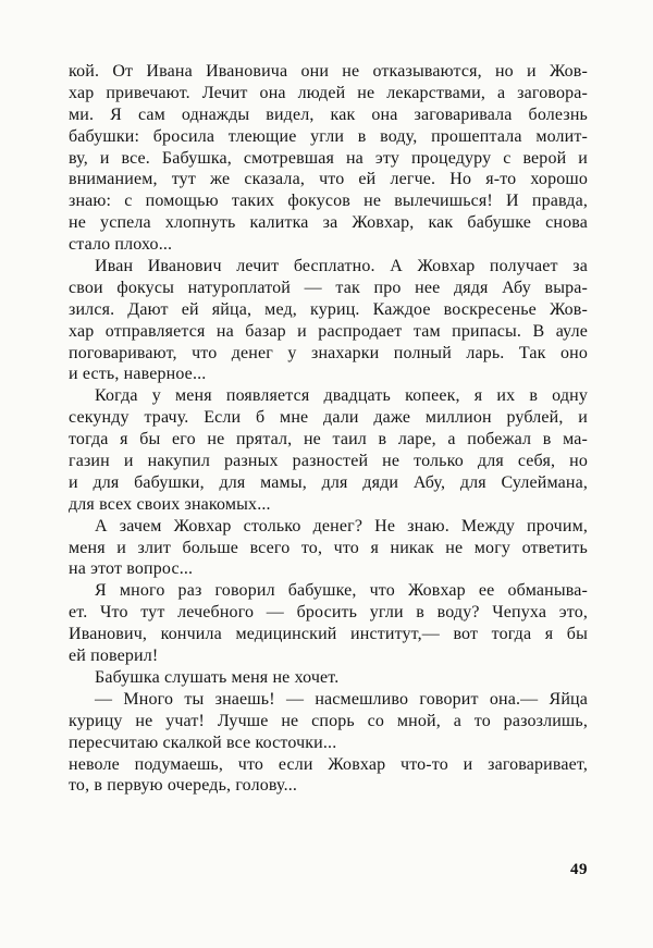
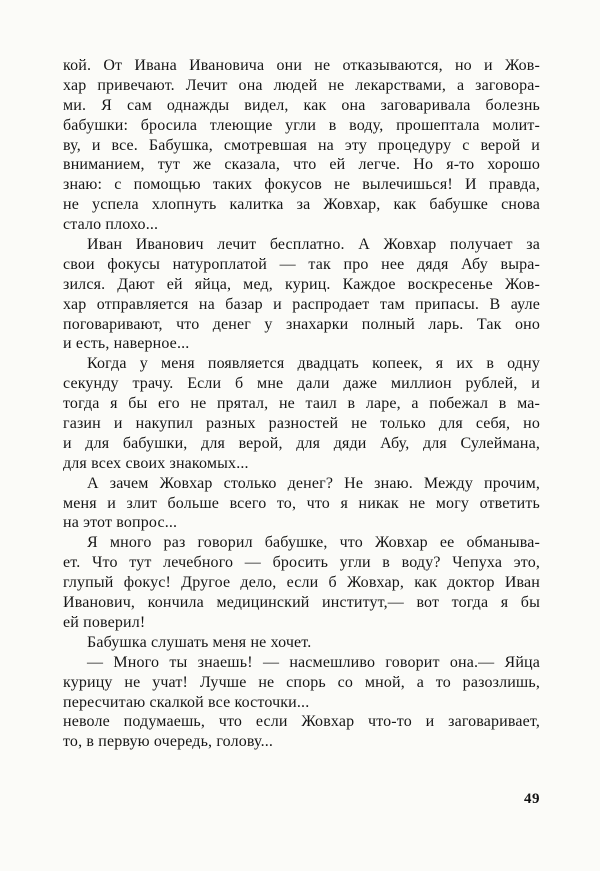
  кой. От Ивана Ивановича они не отказываются, но и Жов-
  хар привечают. Лечит она людей не лекарствами, а заговора-
  ми. Я сам однажды видел, как она заговаривала болезнь
  бабушки: бросила тлеющие угли в воду, прошептала молит-
  ву, и все. Бабушка, смотревшая на эту процедуру с верой и
  вниманием, тут же сказала, что ей легче. Но я-то хорошо
  знаю: с помощью таких фокусов не вылечишься! И правда,
  не успела хлопнуть калитка за Жовхар, как бабушке снова
  стало плохо...
  Иван Иванович лечит бесплатно. А Жовхар получает за
  свои фокусы натуроплатой — так про нее дядя Абу выра-
  зился. Дают ей яйца, мед, куриц. Каждое воскресенье Жов-
  хар отправляется на базар и распродает там припасы. В ауле
  поговаривают, что денег у знахарки полный ларь. Так оно
  и есть, наверное...
  Когда у меня появляется двадцать копеек, я их в одну
  секунду трачу. Если б мне дали даже миллион рублей, и
  тогда я бы его не прятал, не таил в ларе, а побежал в ма-
  газин и накупил разных разностей не только для себя, но
- и для бабушки, для мамы, для дяди Абу, для Сулеймана,
+ и для бабушки, для верой, для дяди Абу, для Сулеймана,
  для всех своих знакомых...
  А зачем Жовхар столько денег? Не знаю. Между прочим,
  меня и злит больше всего то, что я никак не могу ответить
  на этот вопрос...
  Я много раз говорил бабушке, что Жовхар ее обманыва-
  ет. Что тут лечебного — бросить угли в воду? Чепуха это,
+ глупый фокус! Другое дело, если б Жовхар, как доктор Иван
  Иванович, кончила медицинский институт,— вот тогда я бы
  ей поверил!
  Бабушка слушать меня не хочет.
  — Много ты знаешь! — насмешливо говорит она.— Яйца
  курицу не учат! Лучше не спорь со мной, а то разозлишь,
  пересчитаю скалкой все косточки...
  неволе подумаешь, что если Жовхар что-то и заговаривает,
  то, в первую очередь, голову...
  49
